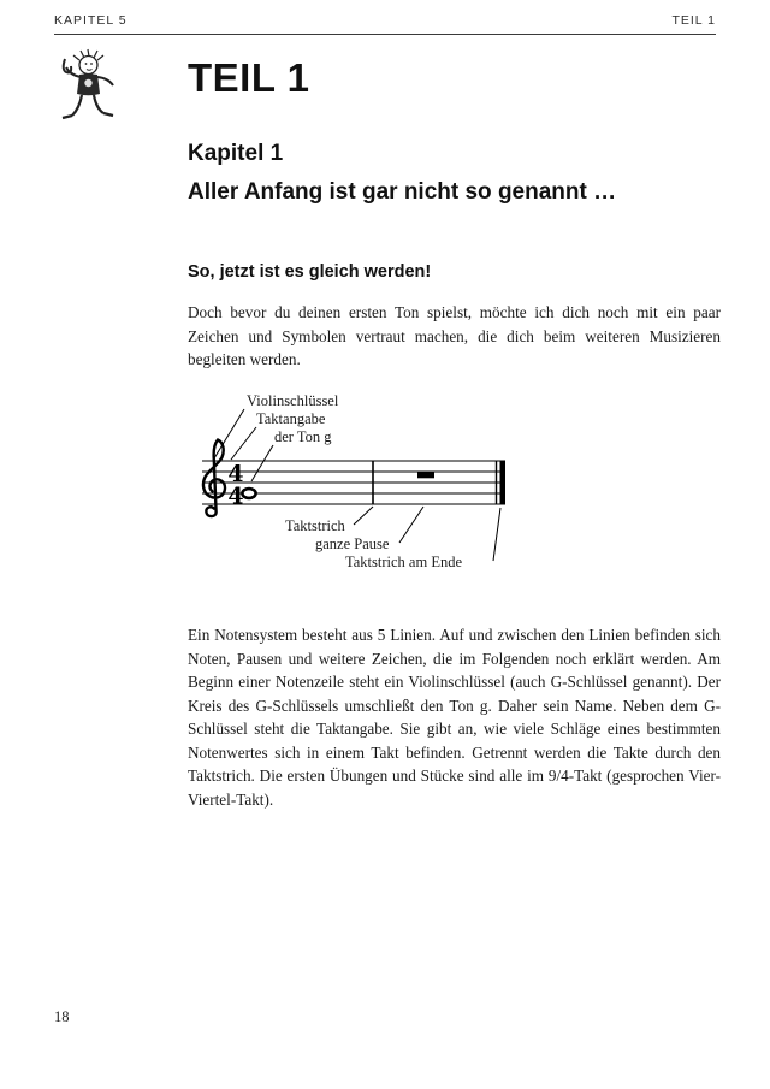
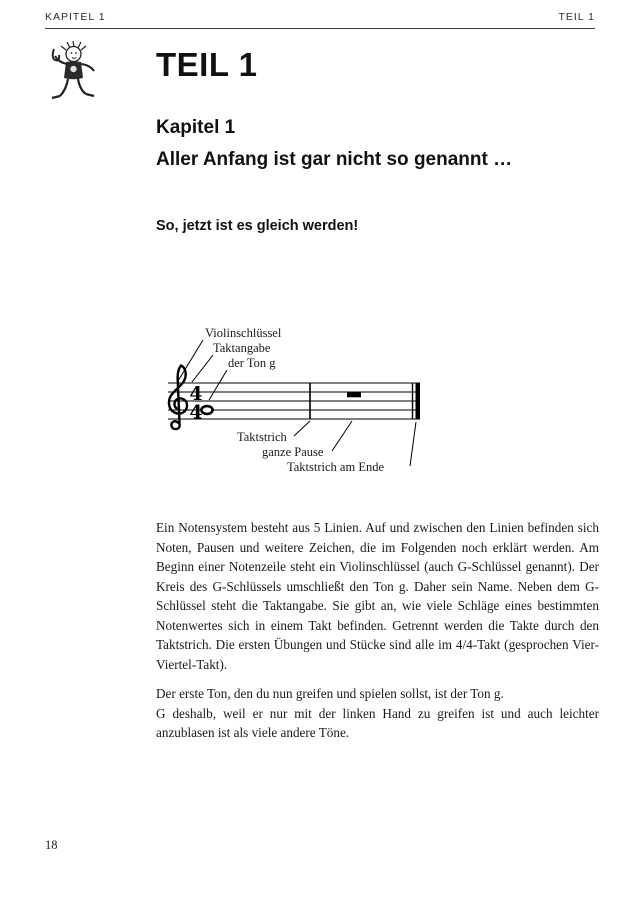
- KAPITEL 5
+ KAPITEL 1
  TEIL 1
  TEIL 1
  Kapitel 1
  Aller Anfang ist gar nicht so genannt …
  So, jetzt ist es gleich werden!
- Doch bevor du deinen ersten Ton spielst, möchte ich dich noch mit ein paar Zeichen und Symbolen vertraut machen, die dich beim weiteren Musizieren begleiten werden.
  4
  4
  Violinschlüssel
  Taktangabe
  der Ton g
  Taktstrich
  ganze Pause
  Taktstrich am Ende
- Ein Notensystem besteht aus 5 Linien. Auf und zwischen den Linien befinden sich Noten, Pausen und weitere Zeichen, die im Folgenden noch erklärt werden. Am Beginn einer Notenzeile steht ein Violinschlüssel (auch G-Schlüssel genannt). Der Kreis des G-Schlüssels umschließt den Ton g. Daher sein Name. Neben dem G-Schlüssel steht die Taktangabe. Sie gibt an, wie viele Schläge eines bestimmten Notenwertes sich in einem Takt befinden. Getrennt werden die Takte durch den Taktstrich. Die ersten Übungen und Stücke sind alle im 9/4-Takt (gesprochen Vier-Viertel-Takt).
+ Ein Notensystem besteht aus 5 Linien. Auf und zwischen den Linien befinden sich Noten, Pausen und weitere Zeichen, die im Folgenden noch erklärt werden. Am Beginn einer Notenzeile steht ein Violinschlüssel (auch G-Schlüssel genannt). Der Kreis des G-Schlüssels umschließt den Ton g. Daher sein Name. Neben dem G-Schlüssel steht die Taktangabe. Sie gibt an, wie viele Schläge eines bestimmten Notenwertes sich in einem Takt befinden. Getrennt werden die Takte durch den Taktstrich. Die ersten Übungen und Stücke sind alle im 4/4-Takt (gesprochen Vier-Viertel-Takt).
+ Der erste Ton, den du nun greifen und spielen sollst, ist der Ton g.
+ G deshalb, weil er nur mit der linken Hand zu greifen ist und auch leichter anzublasen ist als viele andere Töne.
  18
